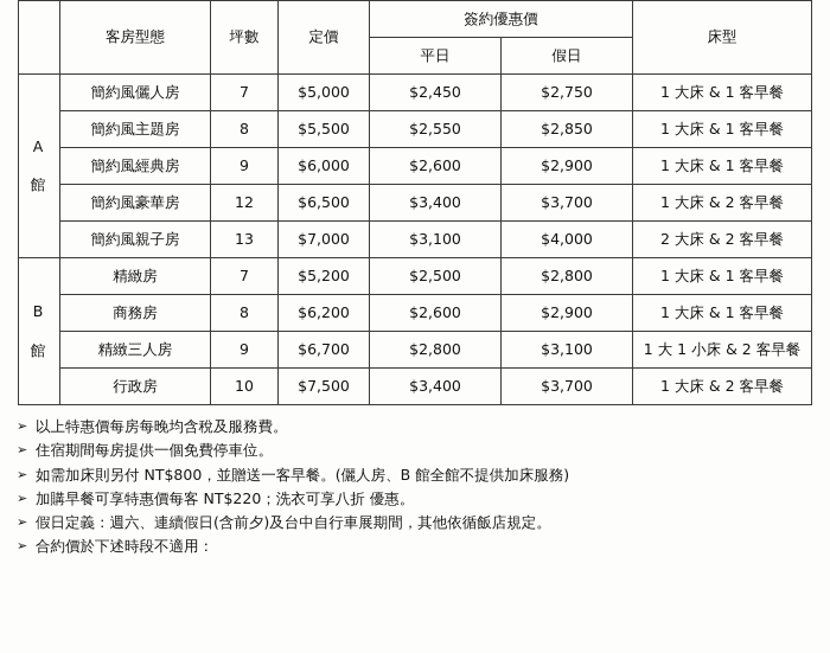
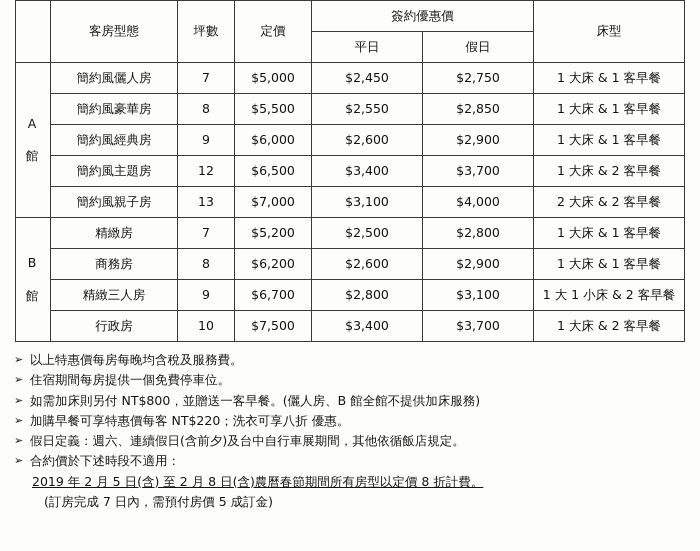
  	客房型態	坪數	定價	簽約優惠價	床型
  平日	假日
  A 館	簡約風儷人房	7	$5,000	$2,450	$2,750	1 大床 & 1 客早餐
- 簡約風主題房	8	$5,500	$2,550	$2,850	1 大床 & 1 客早餐
+ 簡約風豪華房	8	$5,500	$2,550	$2,850	1 大床 & 1 客早餐
  簡約風經典房	9	$6,000	$2,600	$2,900	1 大床 & 1 客早餐
- 簡約風豪華房	12	$6,500	$3,400	$3,700	1 大床 & 2 客早餐
+ 簡約風主題房	12	$6,500	$3,400	$3,700	1 大床 & 2 客早餐
  簡約風親子房	13	$7,000	$3,100	$4,000	2 大床 & 2 客早餐
  B 館	精緻房	7	$5,200	$2,500	$2,800	1 大床 & 1 客早餐
  商務房	8	$6,200	$2,600	$2,900	1 大床 & 1 客早餐
  精緻三人房	9	$6,700	$2,800	$3,100	1 大 1 小床 & 2 客早餐
  行政房	10	$7,500	$3,400	$3,700	1 大床 & 2 客早餐
  ➢
  以上特惠價每房每晚均含稅及服務費。
  ➢
  住宿期間每房提供一個免費停車位。
  ➢
  如需加床則另付 NT$800，並贈送一客早餐。(儷人房、B 館全館不提供加床服務)
  ➢
  加購早餐可享特惠價每客 NT$220；洗衣可享八折 優惠。
  ➢
  假日定義：週六、連續假日(含前夕)及台中自行車展期間，其他依循飯店規定。
  ➢
  合約價於下述時段不適用：
+ 2019 年 2 月 5 日(含) 至 2 月 8 日(含)農曆春節期間所有房型以定價 8 折計費。
+ (訂房完成 7 日內，需預付房價 5 成訂金)
